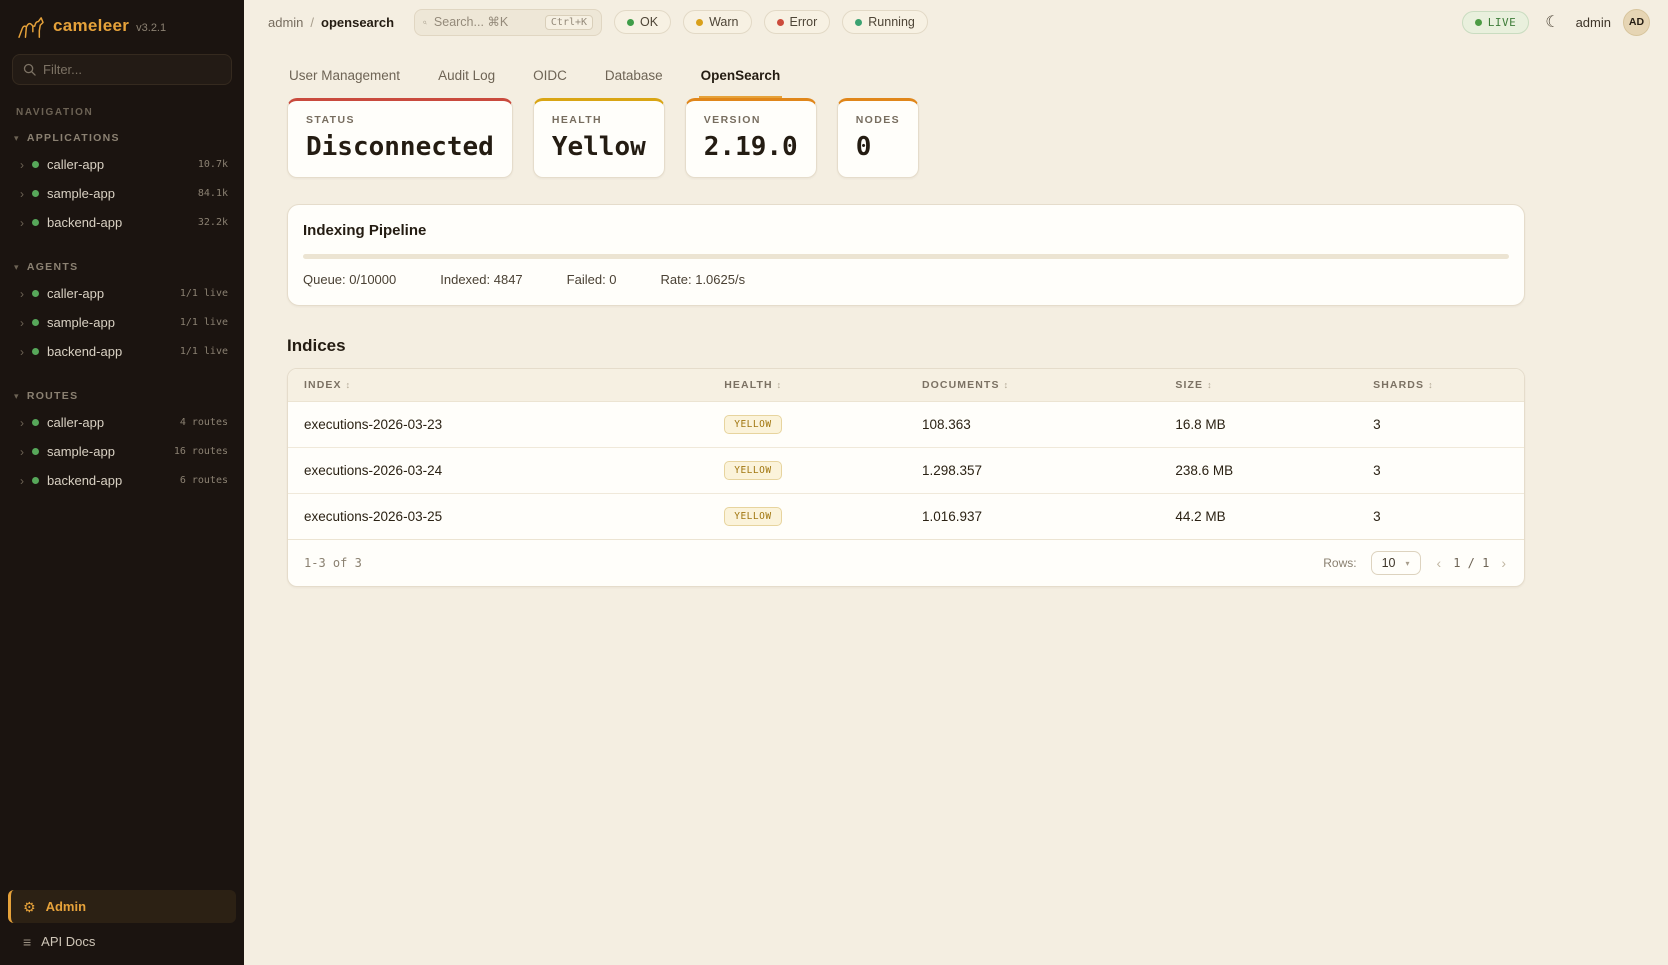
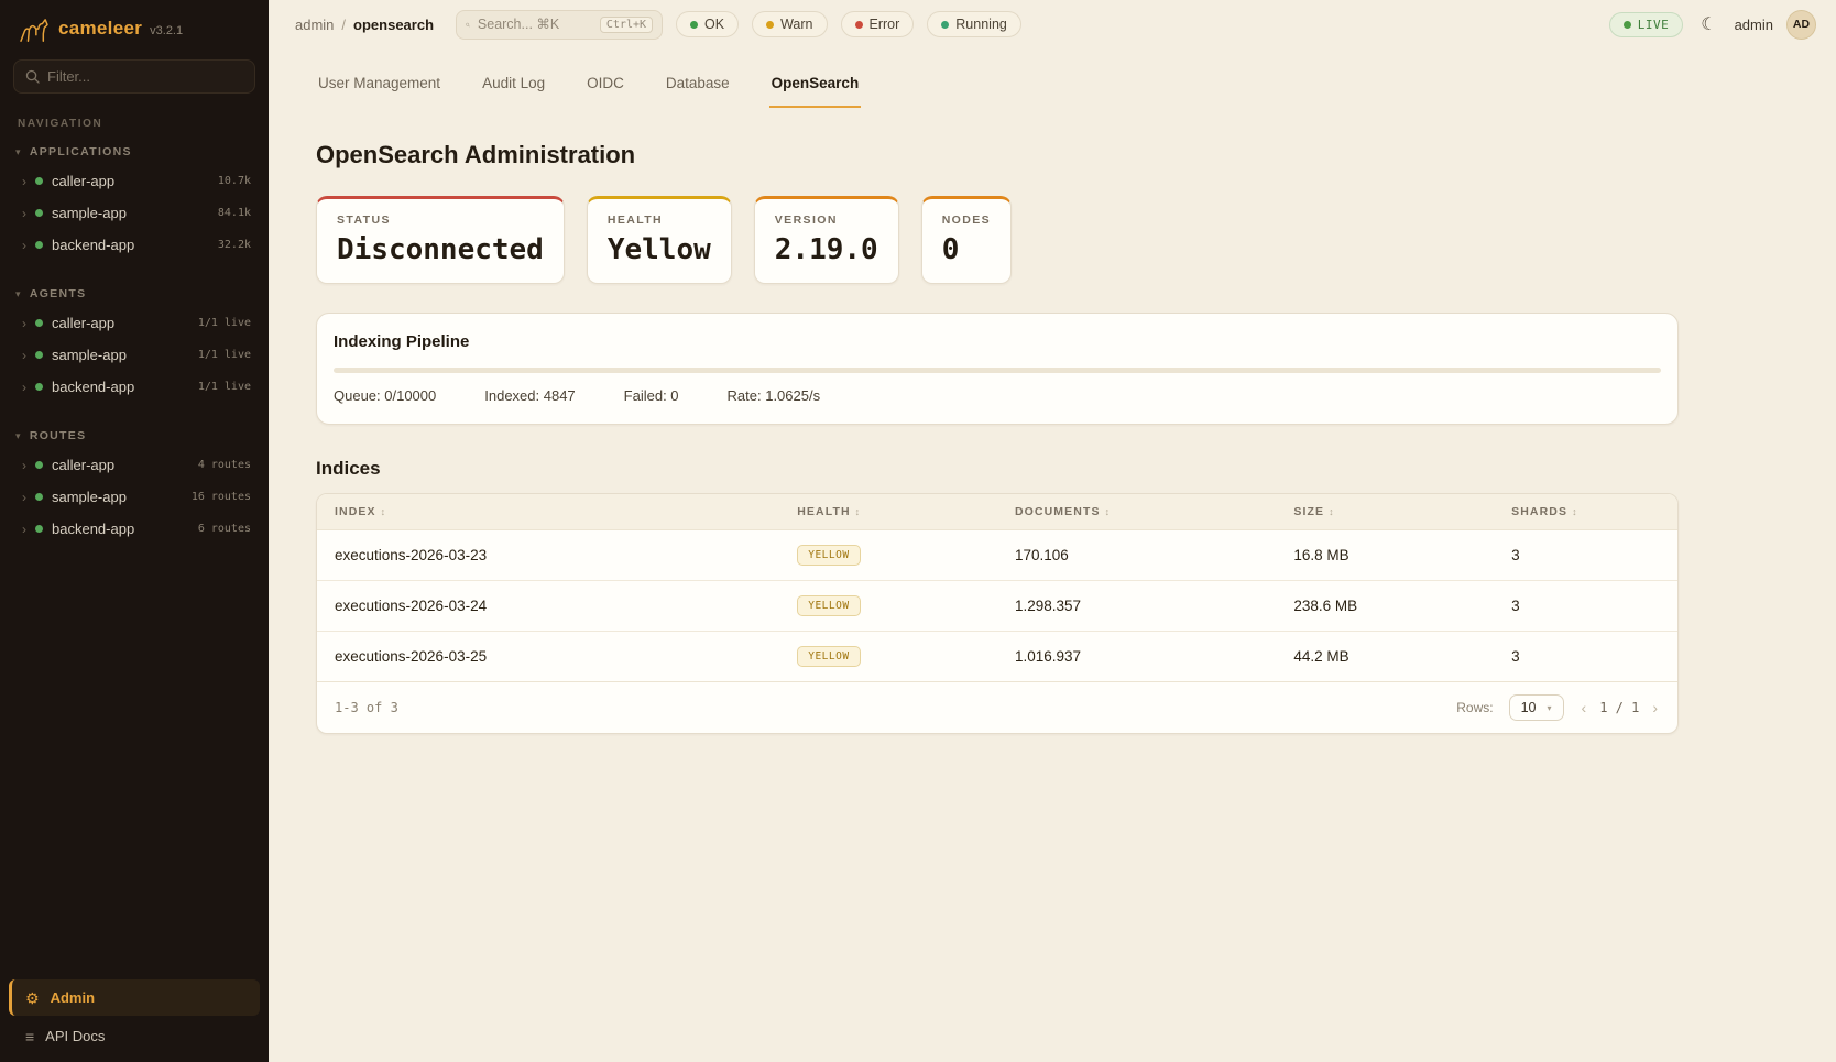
  cameleer
  v3.2.1
  Filter...
  NAVIGATION
  APPLICATIONS
  caller-app
  10.7k
  sample-app
  84.1k
  backend-app
  32.2k
  AGENTS
  caller-app
  1/1 live
  sample-app
  1/1 live
  backend-app
  1/1 live
  ROUTES
  caller-app
  4 routes
  sample-app
  16 routes
  backend-app
  6 routes
  ⚙
  Admin
  ≡
  API Docs
  admin
  /
  opensearch
  Search... ⌘K
  Ctrl+K
  OK
  Warn
  Error
  Running
  LIVE
  ☾
  admin
  AD
  User Management
  Audit Log
  OIDC
  Database
  OpenSearch
+ OpenSearch Administration
  STATUS
  Disconnected
  HEALTH
  Yellow
  VERSION
  2.19.0
  NODES
  0
  Indexing Pipeline
  Queue: 0/10000
  Indexed: 4847
  Failed: 0
  Rate: 1.0625/s
  Indices
  INDEX
  HEALTH
  DOCUMENTS
  SIZE
  SHARDS
  executions-2026-03-23
  YELLOW
- 108.363
+ 170.106
  16.8 MB
  3
  executions-2026-03-24
  YELLOW
  1.298.357
  238.6 MB
  3
  executions-2026-03-25
  YELLOW
  1.016.937
  44.2 MB
  3
  1-3 of 3
  Rows:
  10
  ▾
  ‹
  1 / 1
  ›
